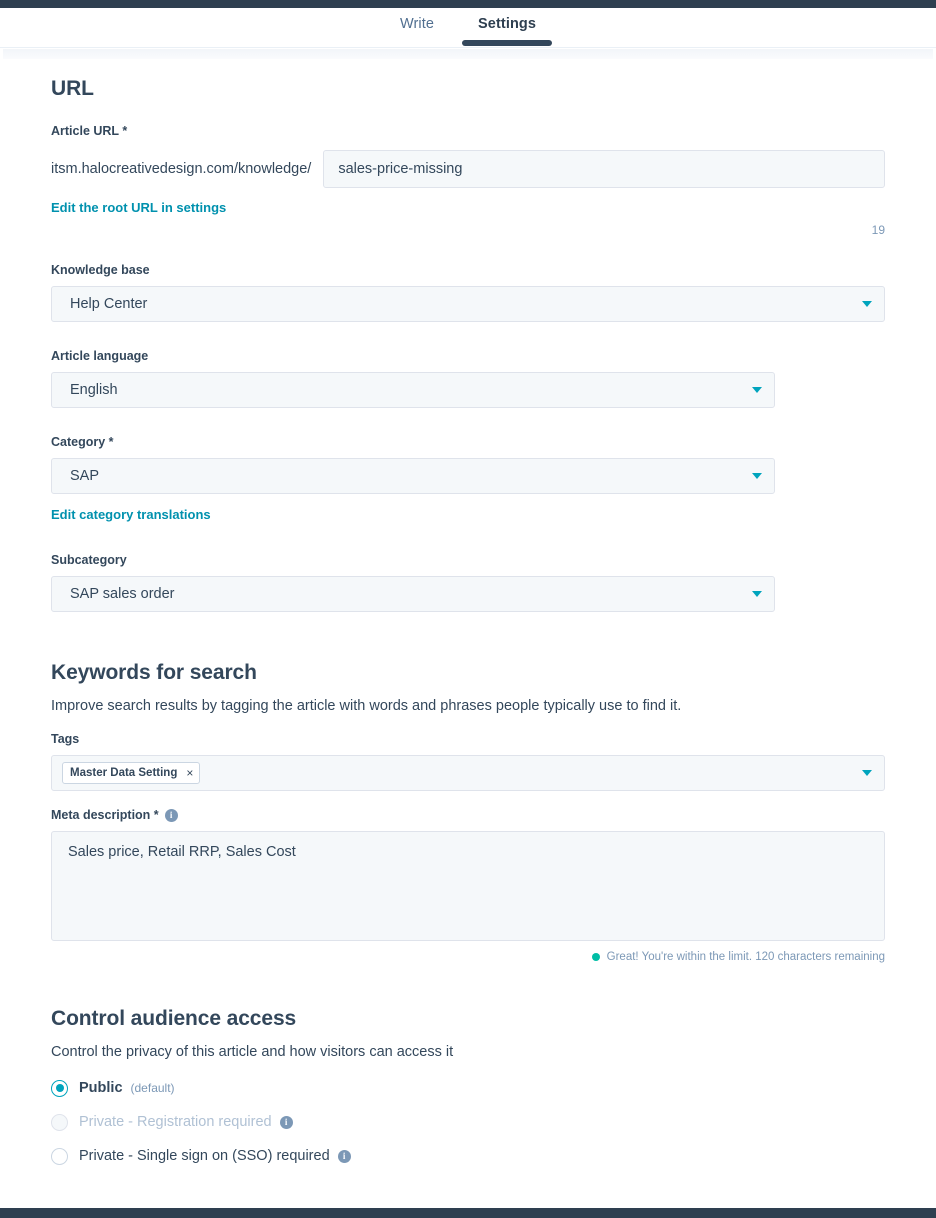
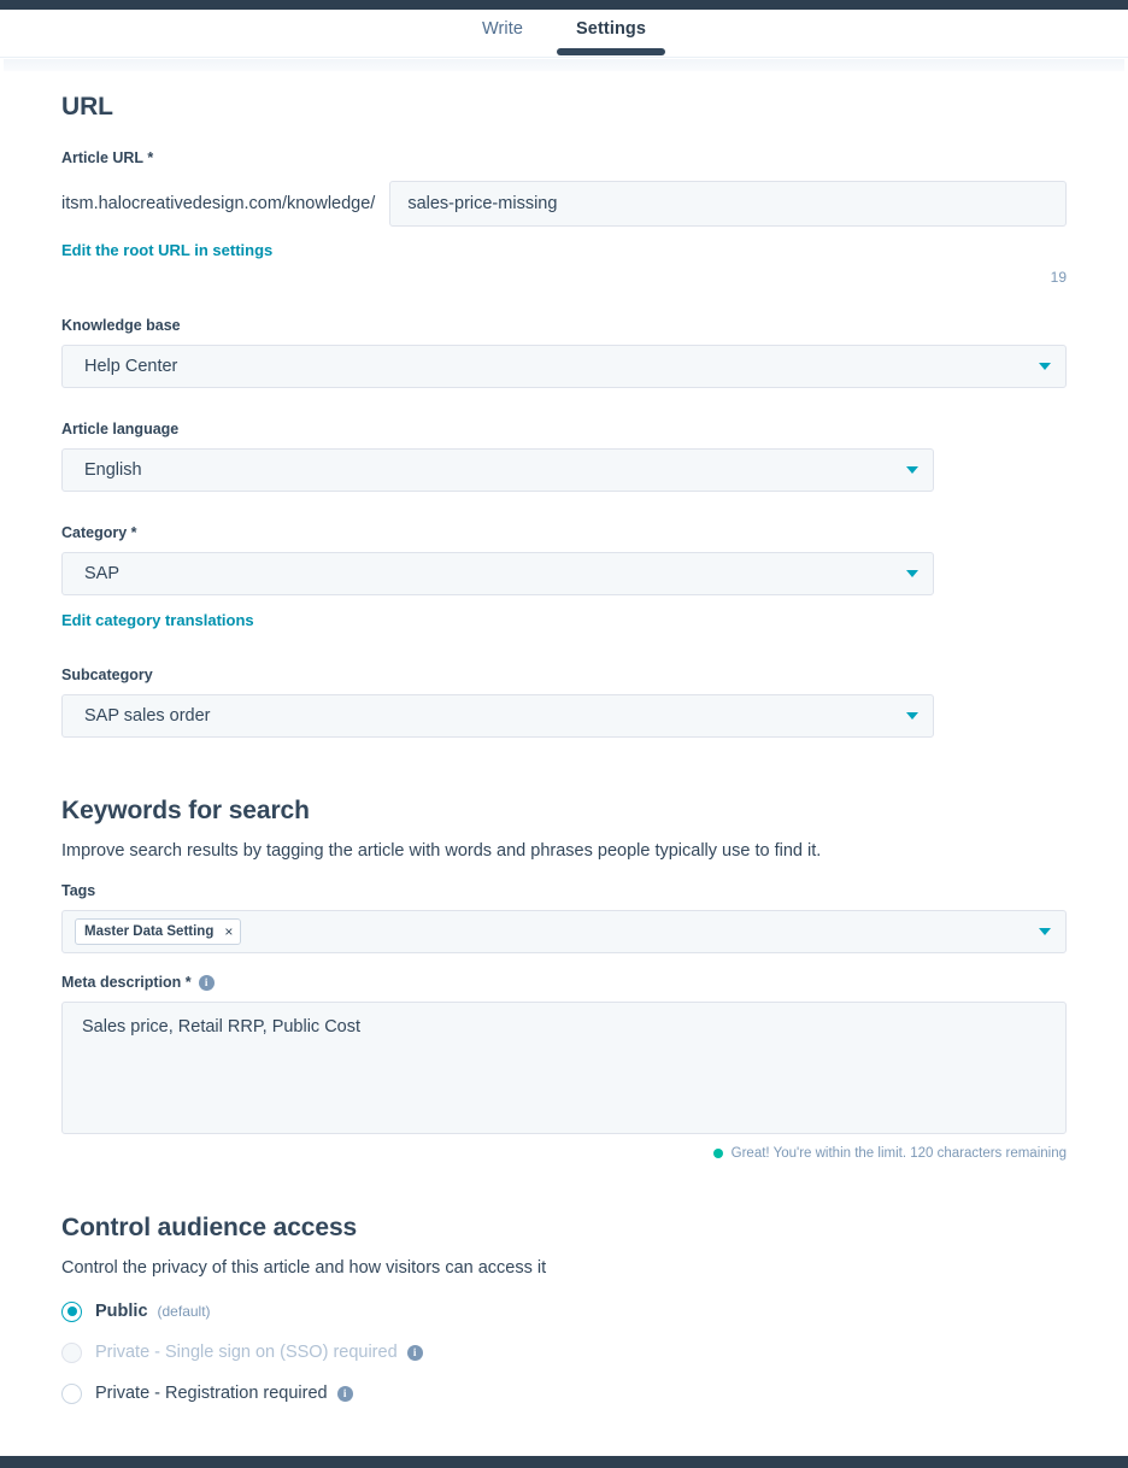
  Write
  Settings
  URL
  Article URL *
  itsm.halocreativedesign.com/knowledge/
  sales-price-missing
  Edit the root URL in settings
  19
  Knowledge base
  Help Center
  Article language
  English
  Category *
  SAP
  Edit category translations
  Subcategory
  SAP sales order
  Keywords for search
  Improve search results by tagging the article with words and phrases people typically use to find it.
  Tags
  Master Data Setting
  ×
  Meta description *
  i
- Sales price, Retail RRP, Sales Cost
+ Sales price, Retail RRP, Public Cost
  Great! You're within the limit. 120 characters remaining
  Control audience access
  Control the privacy of this article and how visitors can access it
  Public
  (default)
- Private - Registration required
+ Private - Single sign on (SSO) required
  i
- Private - Single sign on (SSO) required
+ Private - Registration required
  i
